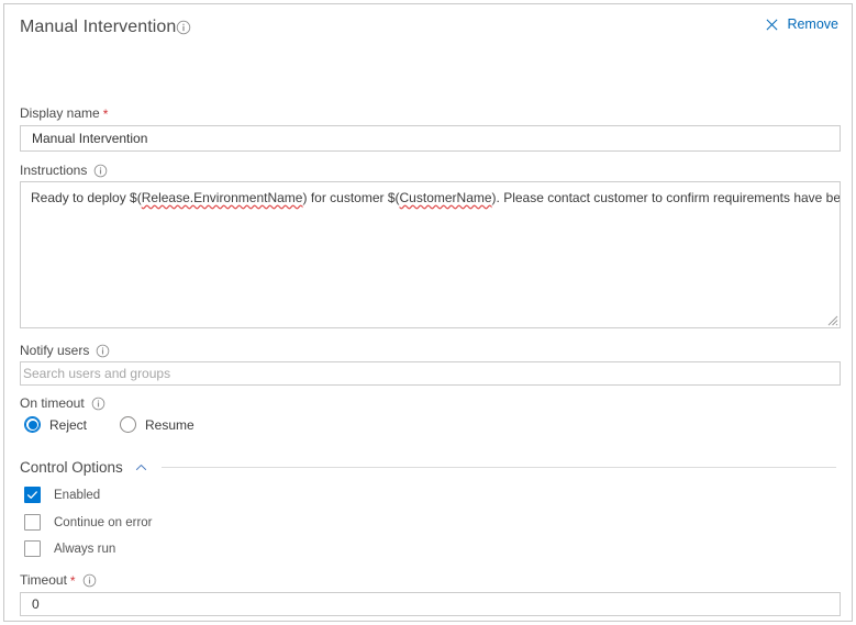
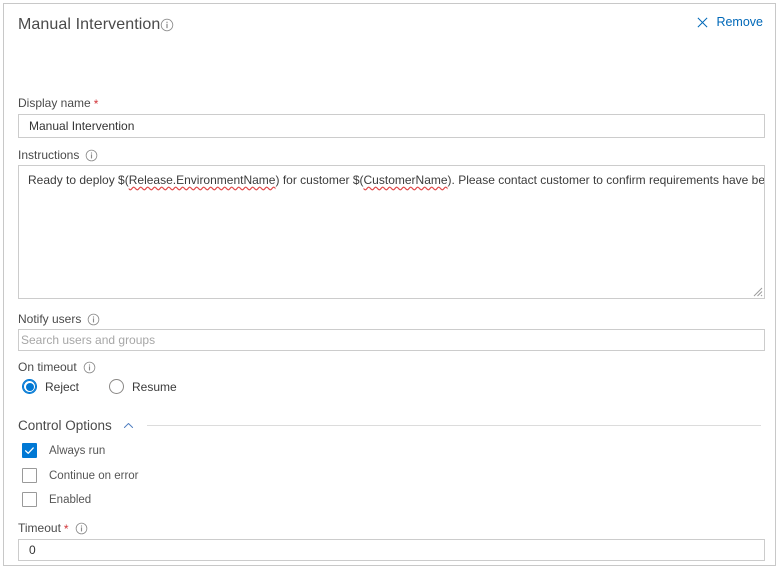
  Manual Intervention
  Remove
  Display name
  *
  Manual Intervention
  Instructions
  Ready to deploy $(Release.EnvironmentName) for customer $(CustomerName). Please contact customer to confirm requirements have be
  Notify users
  Search users and groups
  On timeout
  Reject
  Resume
  Control Options
- Enabled
+ Always run
  Continue on error
- Always run
+ Enabled
  Timeout
  *
  0
